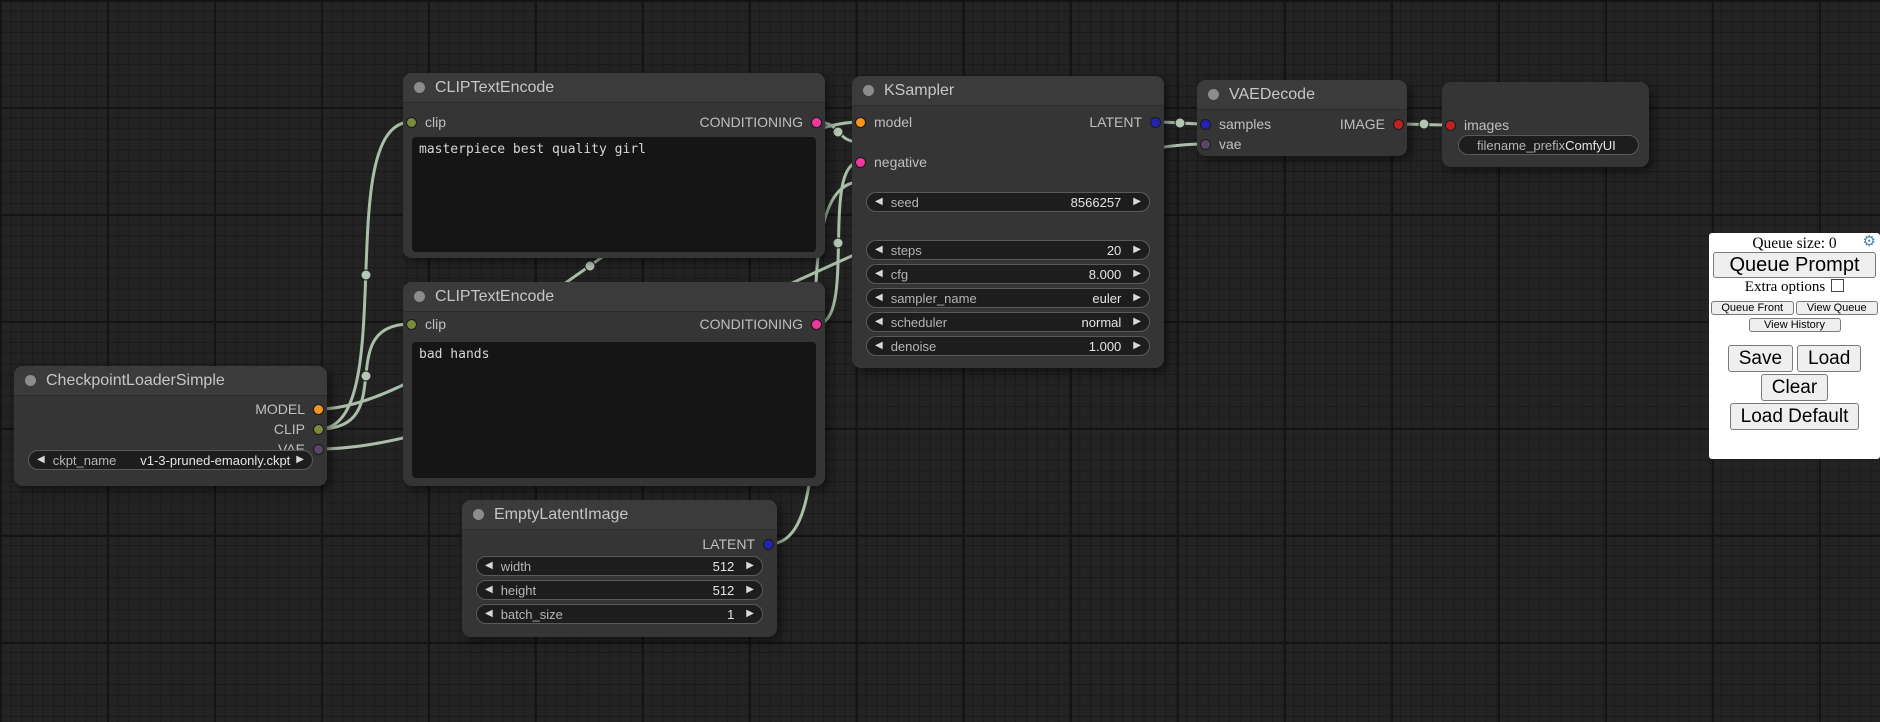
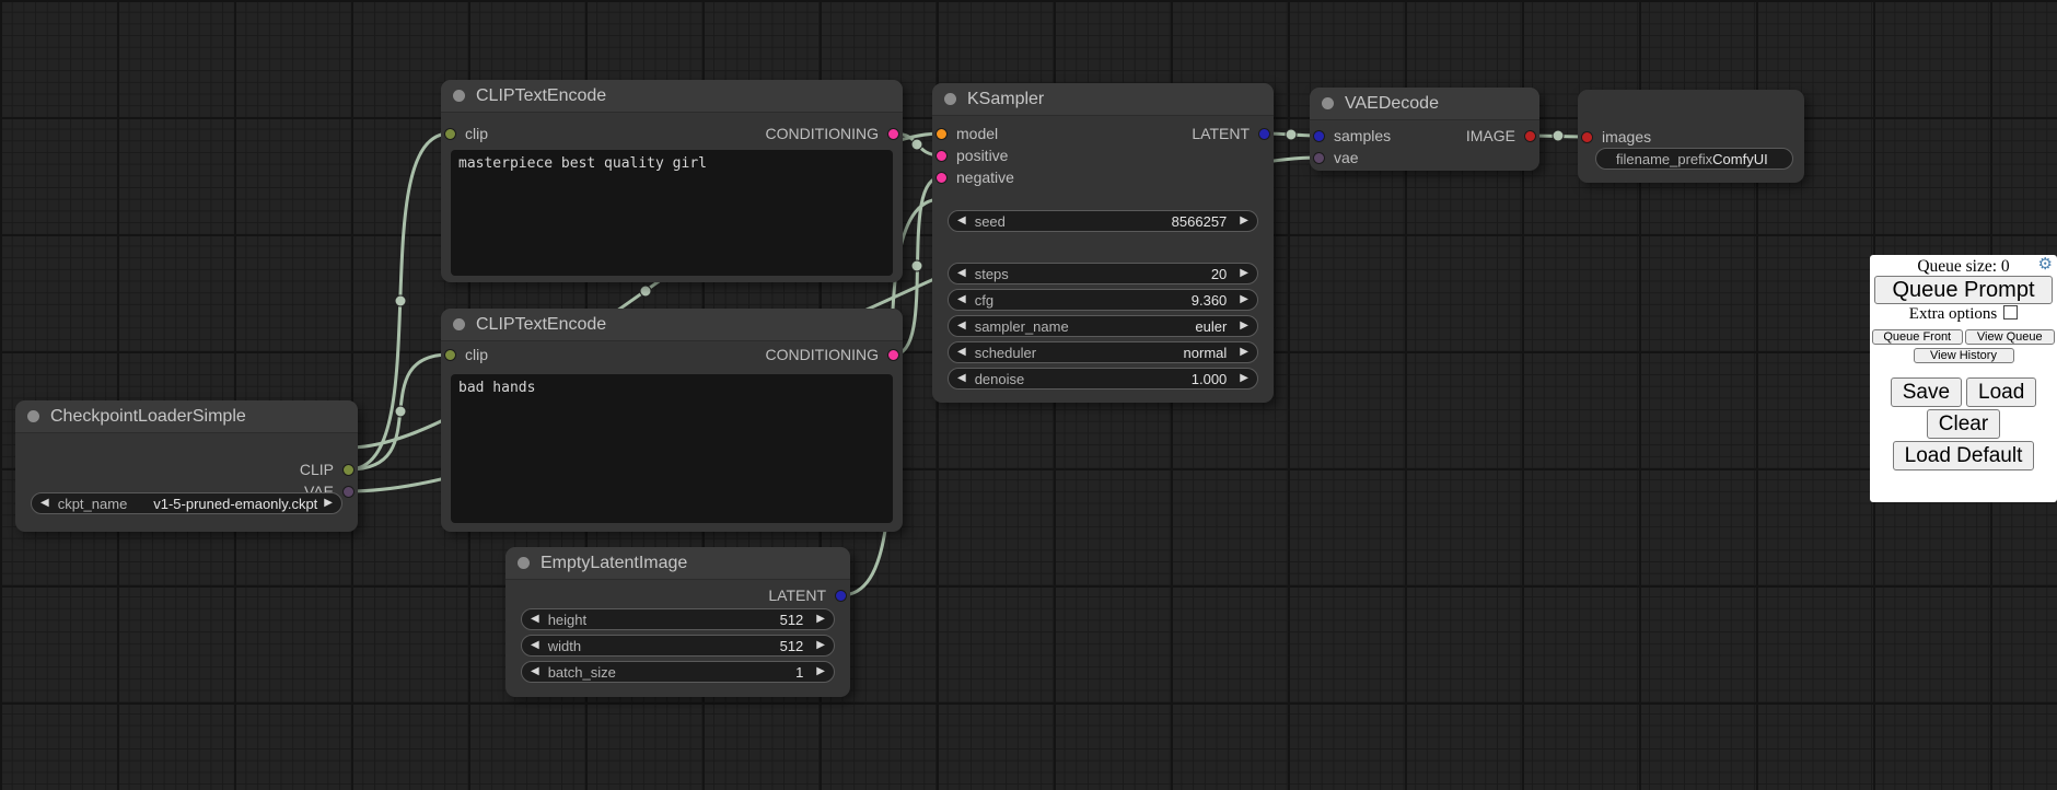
  CheckpointLoaderSimple
- MODEL
  CLIP
  VAE
  ◀
  ckpt_name
- v1-3-pruned-emaonly.ckpt
+ v1-5-pruned-emaonly.ckpt
  ▶
  CLIPTextEncode
  clip
  CONDITIONING
  masterpiece best quality girl
  CLIPTextEncode
  clip
  CONDITIONING
  bad hands
  KSampler
  model
  LATENT
+ positive
  negative
  ◀
  seed
  8566257
  ▶
  ◀
  steps
  20
  ▶
  ◀
  cfg
- 8.000
+ 9.360
  ▶
  ◀
  sampler_name
  euler
  ▶
  ◀
  scheduler
  normal
  ▶
  ◀
  denoise
  1.000
  ▶
  VAEDecode
  samples
  IMAGE
  vae
  images
  filename_prefix
  ComfyUI
  EmptyLatentImage
  LATENT
  ◀
- width
+ height
  512
  ▶
  ◀
- height
+ width
  512
  ▶
  ◀
  batch_size
  1
  ▶
  Queue size: 0
  ⚙
  Queue Prompt
  Extra options
  Queue Front
  View Queue
  View History
  Save Load Clear Load Default
